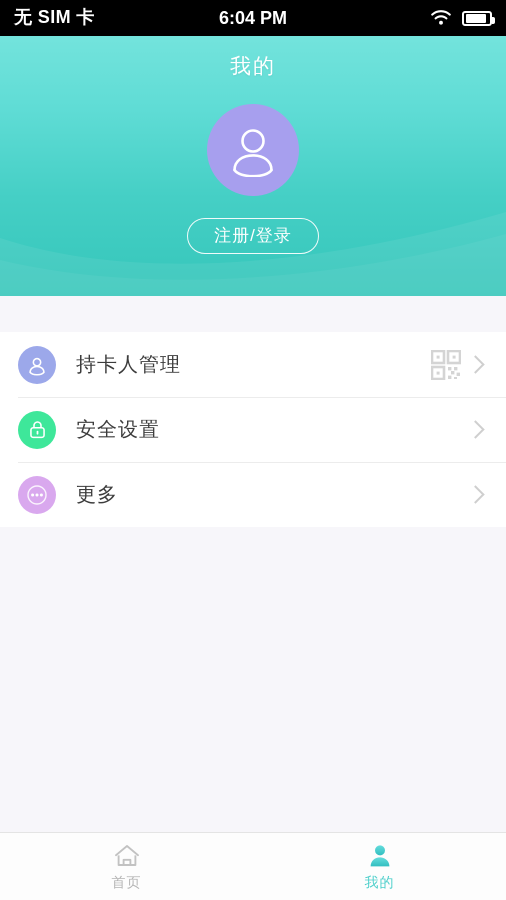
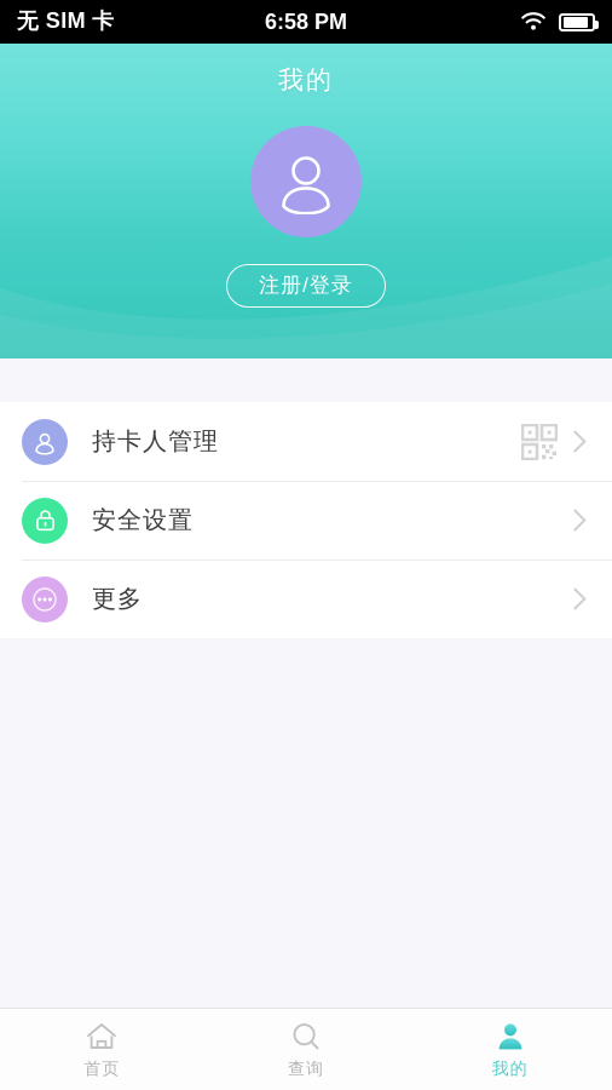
  无 SIM 卡
- 6:04 PM
+ 6:58 PM
  我的
  注册/登录
  持卡人管理
  安全设置
  更多
  首页
+ 查询
  我的
